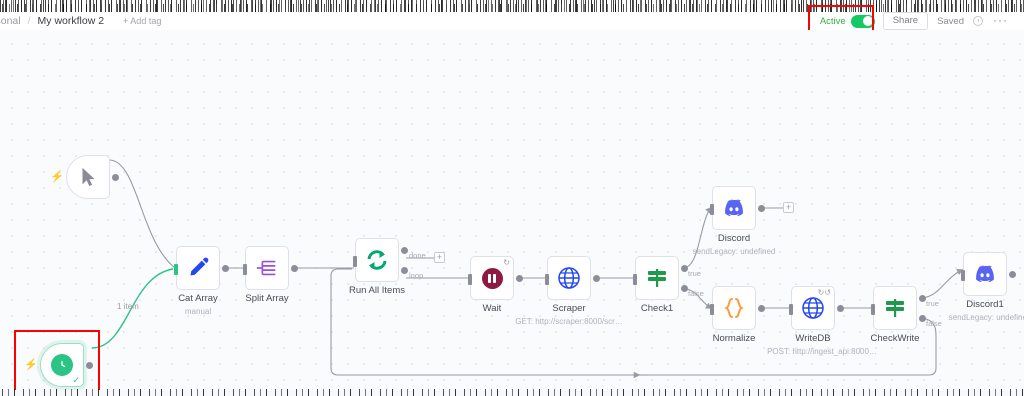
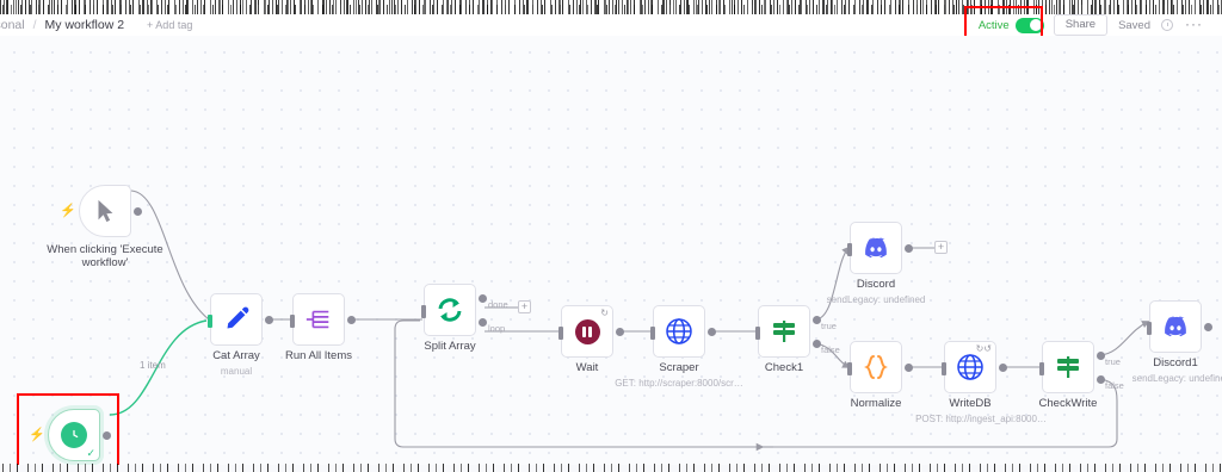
  /
  My workflow 2
  + Add tag
  Active
  Share
  Saved
  ···
  ⚡
+ When clicking 'Execute workflow'
  ⚡
  ✓
  1 item
  Cat Array
  manual
- Split Array
+ Run All Items
  done
  loop
  +
- Run All Items
+ Split Array
  ↻
  Wait
  Scraper
  GET: http://scraper:8000/scr…
  true
  false
  Check1
  Discord
  sendLegacy: undefined
  +
  Normalize
  ↻↺
  WriteDB
  POST: http://ingest_api:8000…
  true
  false
  CheckWrite
  Discord1
  sendLegacy: undefin
